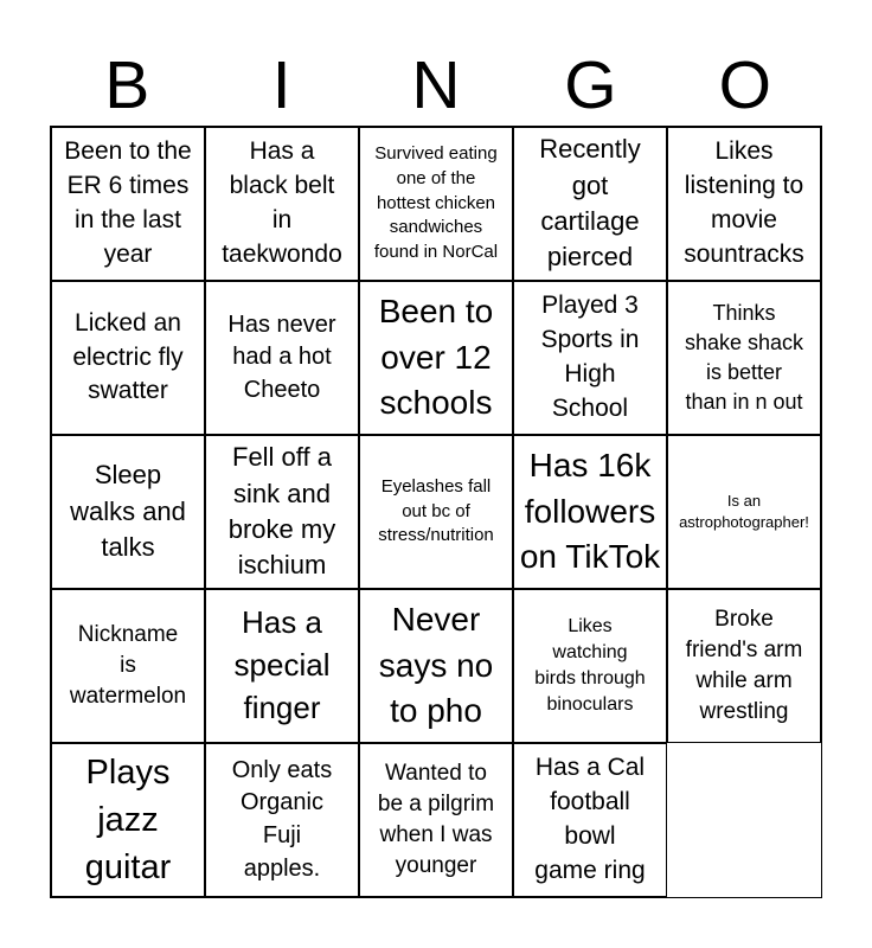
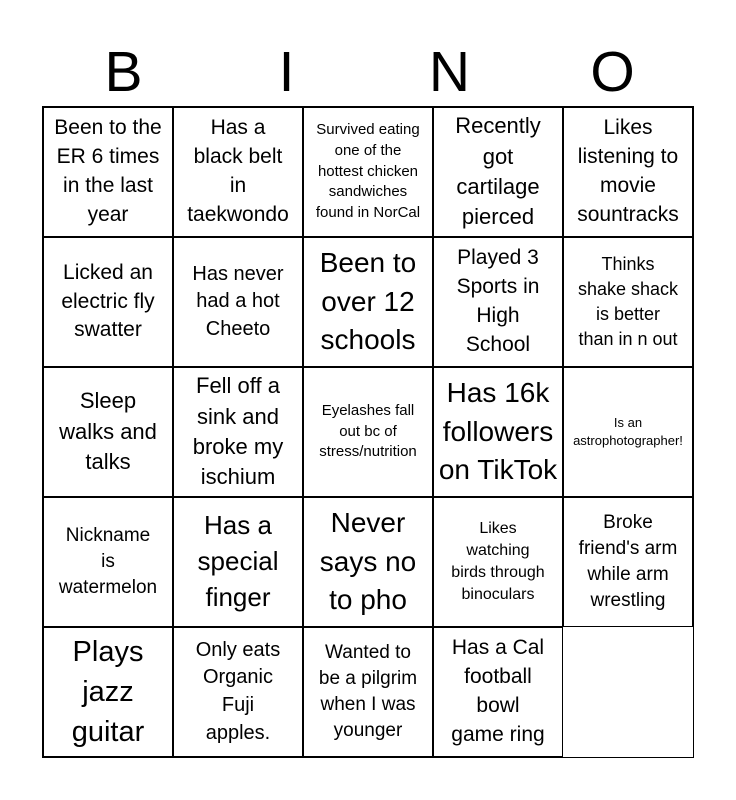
  B
  I
  N
- G
  O
  Been to the
  ER 6 times
  in the last
  year
  Has a
  black belt
  in
  taekwondo
  Survived eating
  one of the
  hottest chicken
  sandwiches
  found in NorCal
  Recently
  got
  cartilage
  pierced
  Likes
  listening to
  movie
  sountracks
  Licked an
  electric fly
  swatter
  Has never
  had a hot
  Cheeto
  Been to
  over 12
  schools
  Played 3
  Sports in
  High
  School
  Thinks
  shake shack
  is better
  than in n out
  Sleep
  walks and
  talks
  Fell off a
  sink and
  broke my
  ischium
  Eyelashes fall
  out bc of
  stress/nutrition
  Has 16k
  followers
  on TikTok
  Is an
  astrophotographer!
  Nickname
  is
  watermelon
  Has a
  special
  finger
  Never
  says no
  to pho
  Likes
  watching
  birds through
  binoculars
  Broke
  friend's arm
  while arm
  wrestling
  Plays
  jazz
  guitar
  Only eats
  Organic
  Fuji
  apples.
  Wanted to
  be a pilgrim
  when I was
  younger
  Has a Cal
  football
  bowl
  game ring
